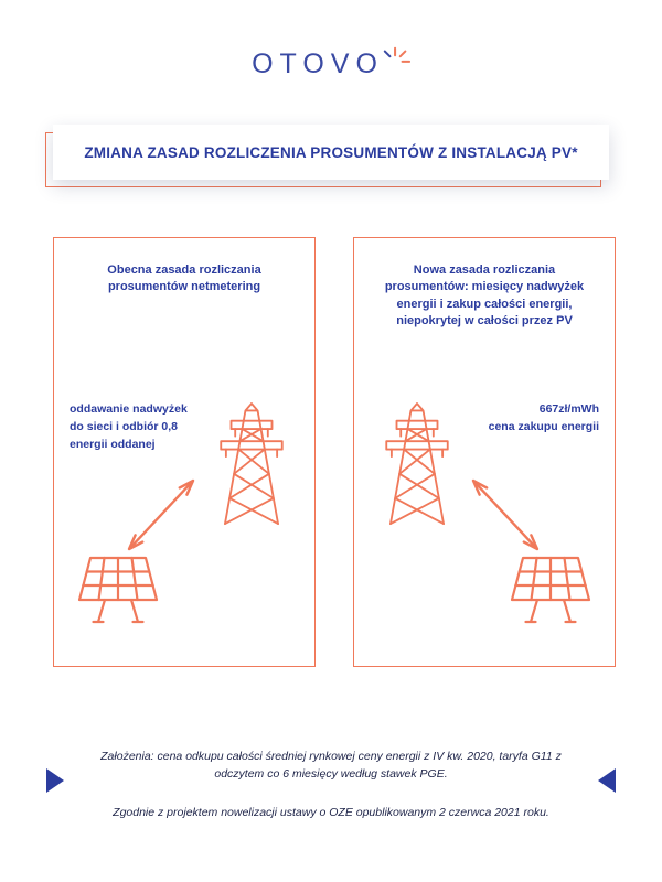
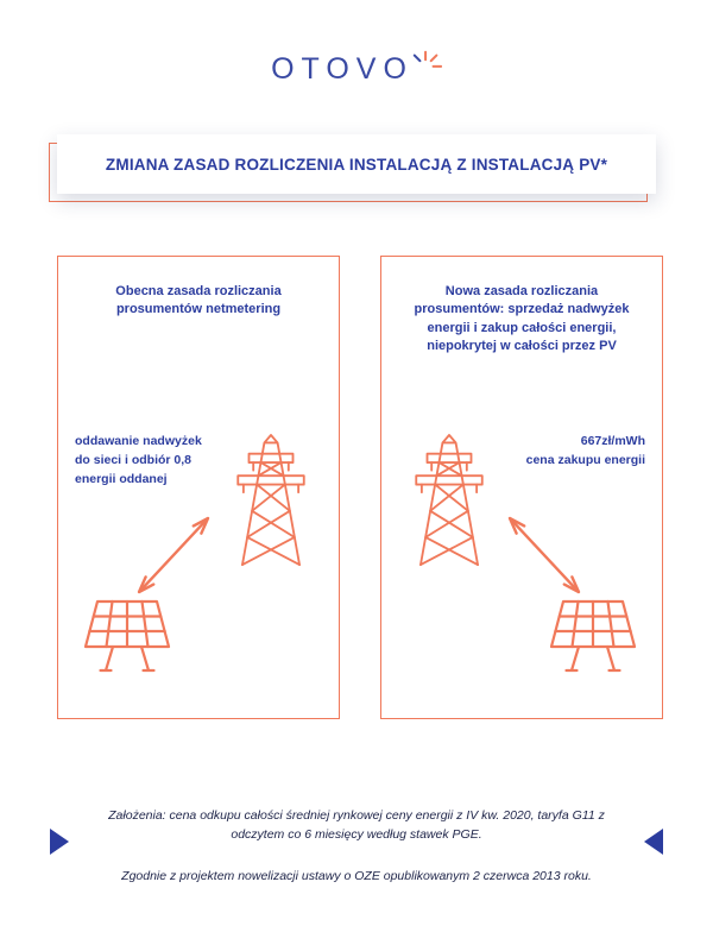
  OTOVO
- ZMIANA ZASAD ROZLICZENIA PROSUMENTÓW Z INSTALACJĄ PV*
+ ZMIANA ZASAD ROZLICZENIA INSTALACJĄ Z INSTALACJĄ PV*
  Obecna zasada rozliczania prosumentów netmetering
  oddawanie nadwyżek do sieci i odbiór 0,8 energii oddanej
- Nowa zasada rozliczania prosumentów: miesięcy nadwyżek energii i zakup całości energii, niepokrytej w całości przez PV
+ Nowa zasada rozliczania prosumentów: sprzedaż nadwyżek energii i zakup całości energii, niepokrytej w całości przez PV
  667zł/mWh
  cena zakupu energii
  Założenia: cena odkupu całości średniej rynkowej ceny energii z IV kw. 2020, taryfa G11 z odczytem co 6 miesięcy według stawek PGE.
- Zgodnie z projektem nowelizacji ustawy o OZE opublikowanym 2 czerwca 2021 roku.
+ Zgodnie z projektem nowelizacji ustawy o OZE opublikowanym 2 czerwca 2013 roku.
